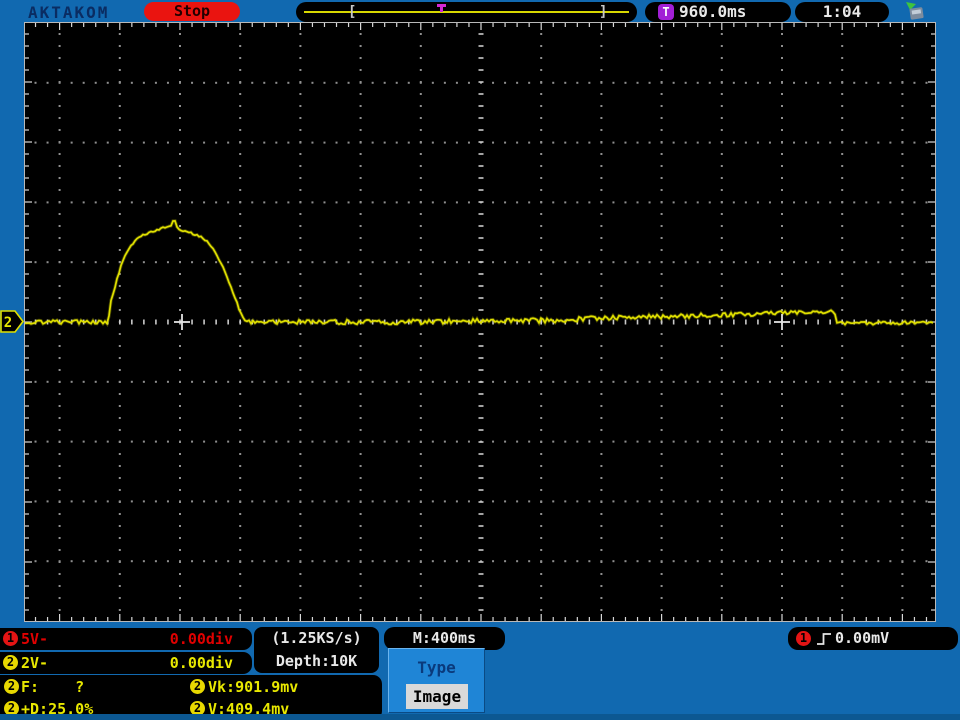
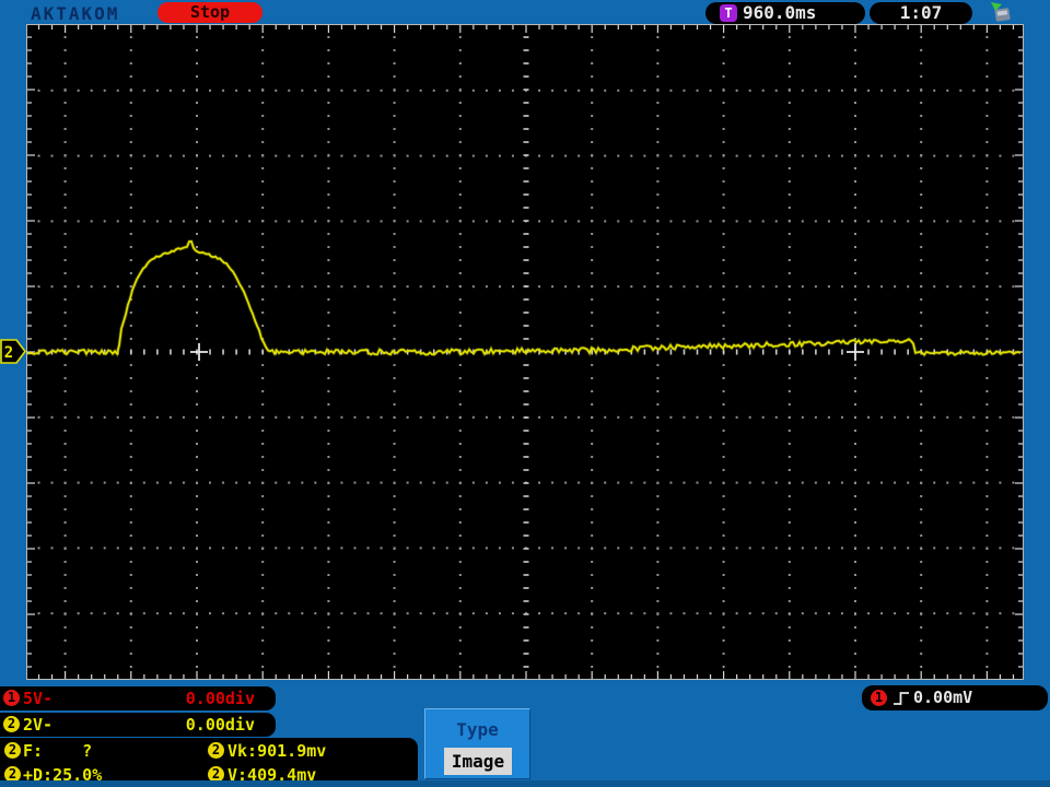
  AKTAKOM
  Stop
- [
- ]
  T
  960.0ms
- 1:04
+ 1:07
  2
  1
  5V-
  0.00div
  2
  2V-
  0.00div
- (1.25KS/s)
- Depth:10K
- M:400ms
  1
  0.00mV
  2
  F: ?
  2
  Vk:901.9mv
  2
  +D:25.0%
  2
  V:409.4mv
  Type
  Image
